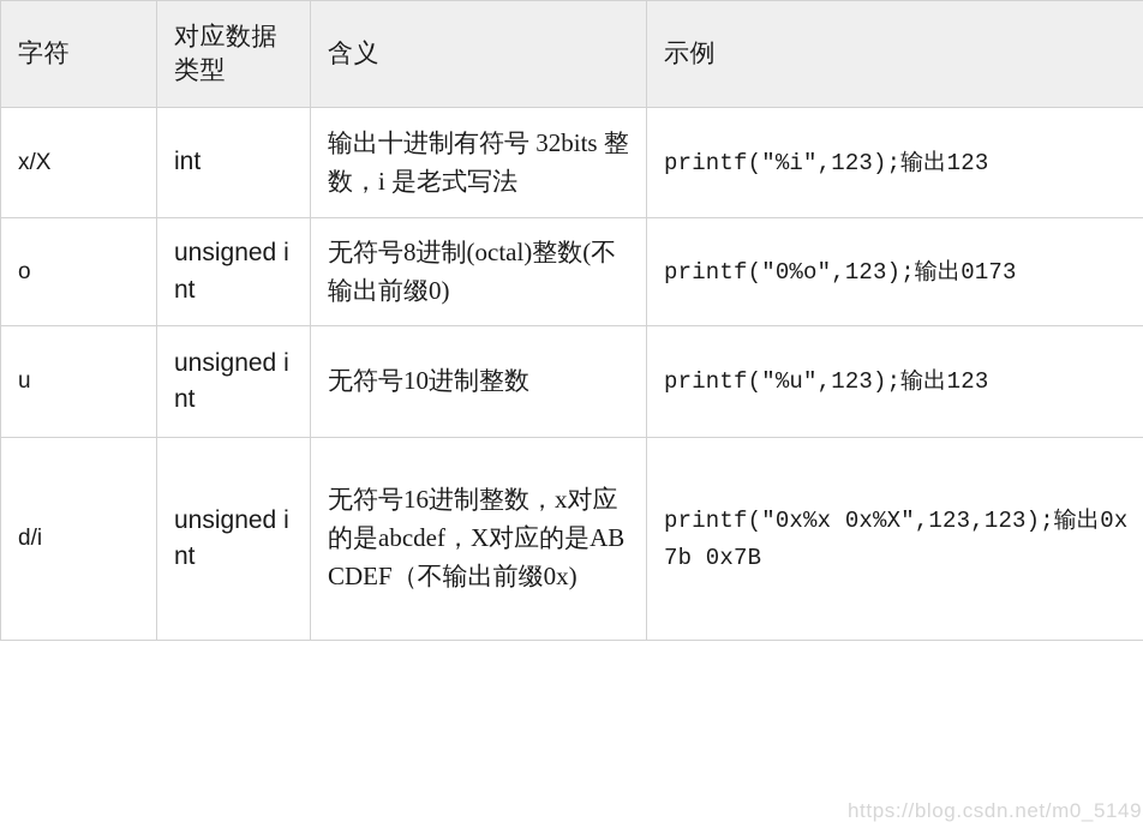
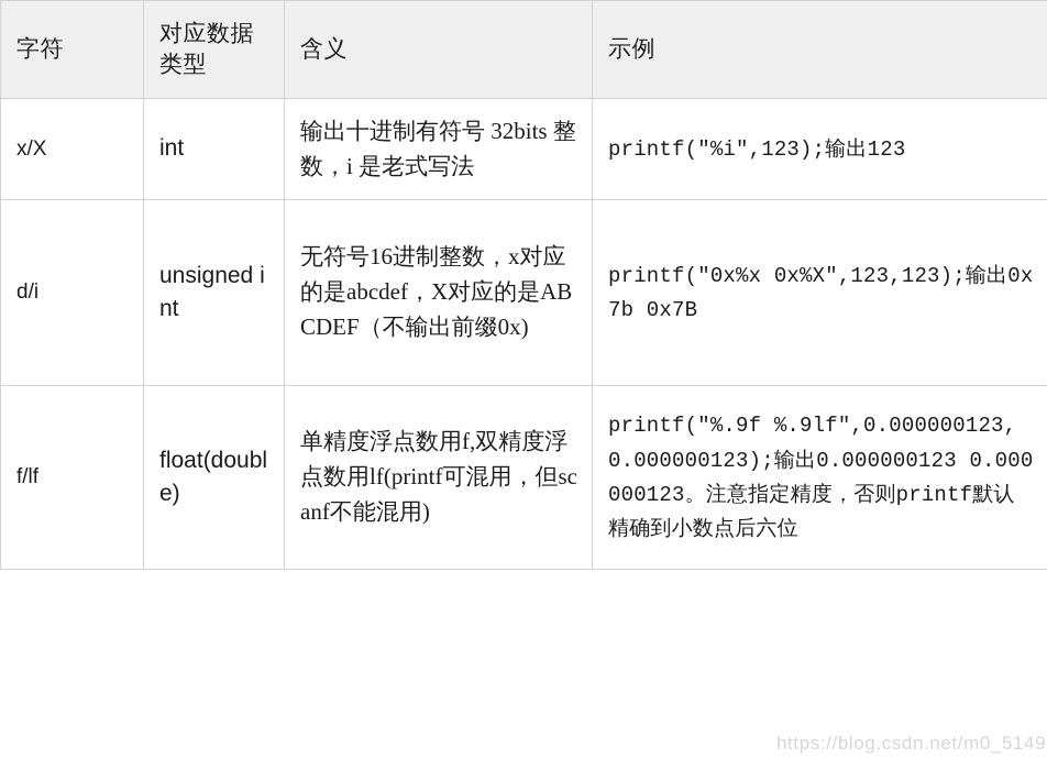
  字符	对应数据类型	含义	示例
  x/X	int	输出十进制有符号 32bits 整数，i 是老式写法	printf("%i",123);输出123
- o	unsigned int	无符号8进制(octal)整数(不输出前缀0)	printf("0%o",123);输出0173
- u	unsigned int	无符号10进制整数	printf("%u",123);输出123
  d/i	unsigned int	无符号16进制整数，x对应的是abcdef，X对应的是ABCDEF（不输出前缀0x)	printf("0x%x 0x%X",123,123);输出0x7b 0x7B
+ f/lf	float(double)	单精度浮点数用f,双精度浮点数用lf(printf可混用，但scanf不能混用)	printf("%.9f %.9lf",0.000000123,0.000000123);输出0.000000123 0.000000123。注意指定精度，否则printf默认精确到小数点后六位
  https://blog.csdn.net/m0_5149
